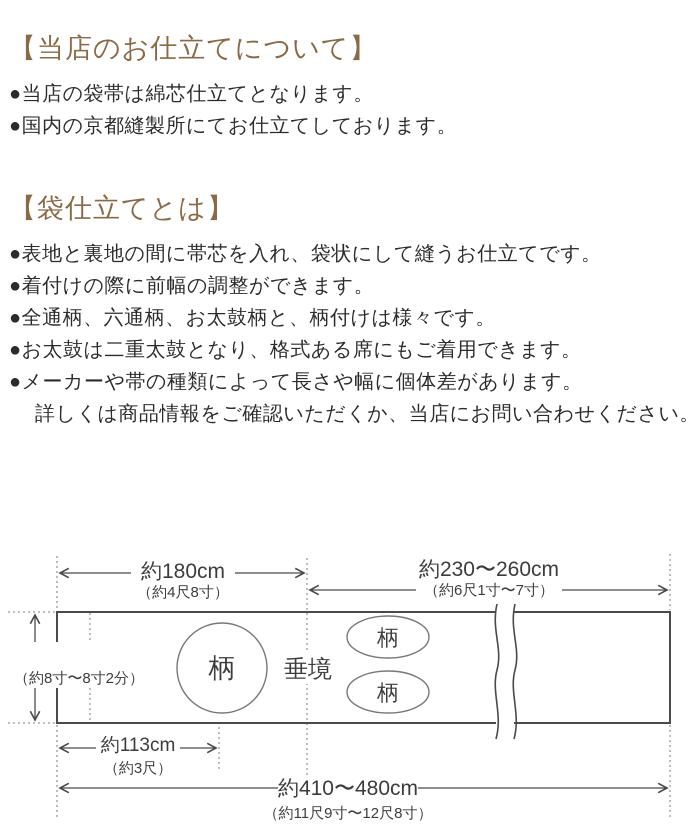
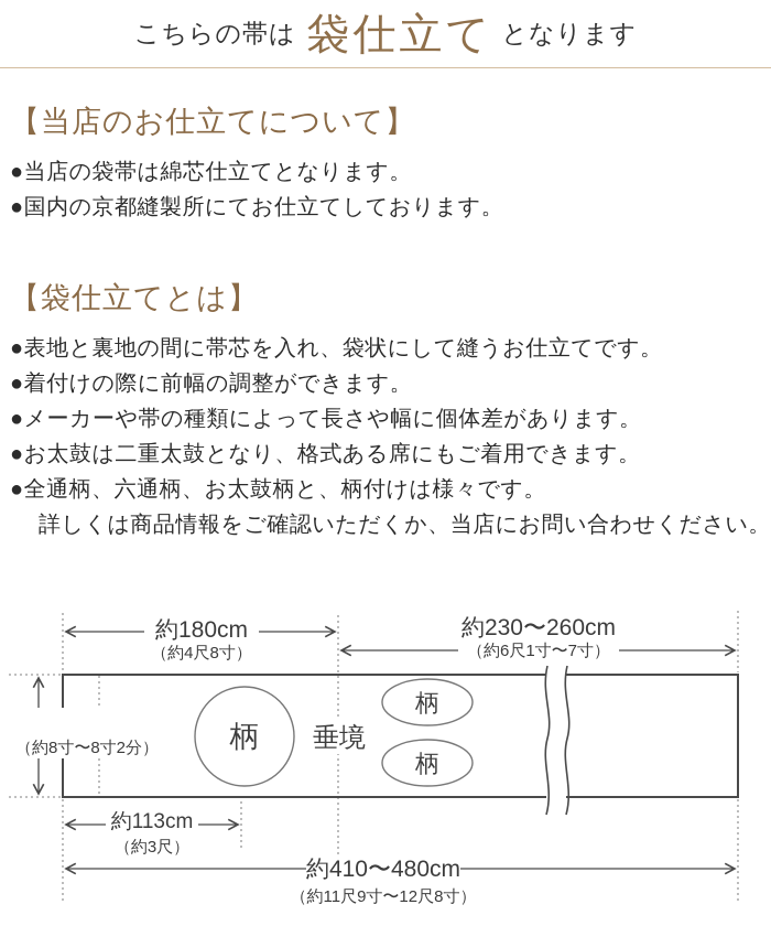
+ こちらの帯は
+ 袋仕立て
+ となります
  【当店のお仕立てについて】
  ●当店の袋帯は綿芯仕立てとなります。
  ●国内の京都縫製所にてお仕立てしております。
  【袋仕立てとは】
  ●表地と裏地の間に帯芯を入れ、袋状にして縫うお仕立てです。
  ●着付けの際に前幅の調整ができます。
- ●全通柄、六通柄、お太鼓柄と、柄付けは様々です。
+ ●メーカーや帯の種類によって長さや幅に個体差があります。
  ●お太鼓は二重太鼓となり、格式ある席にもご着用できます。
- ●メーカーや帯の種類によって長さや幅に個体差があります。
+ ●全通柄、六通柄、お太鼓柄と、柄付けは様々です。
  詳しくは商品情報をご確認いただくか、当店にお問い合わせください。
  約180cm
  （約4尺8寸）
  約230〜260cm
  （約6尺1寸〜7寸）
  （約8寸〜8寸2分）
  約113cm
  （約3尺）
  約410〜480cm
  （約11尺9寸〜12尺8寸）
  柄
  柄
  柄
  垂境
